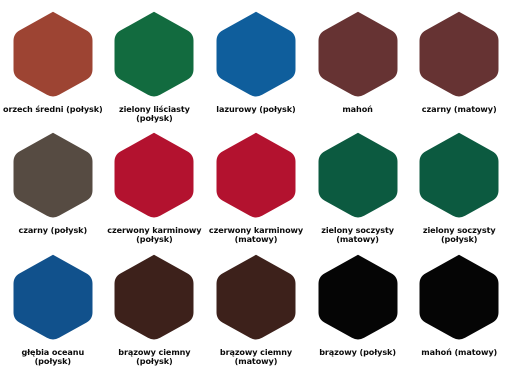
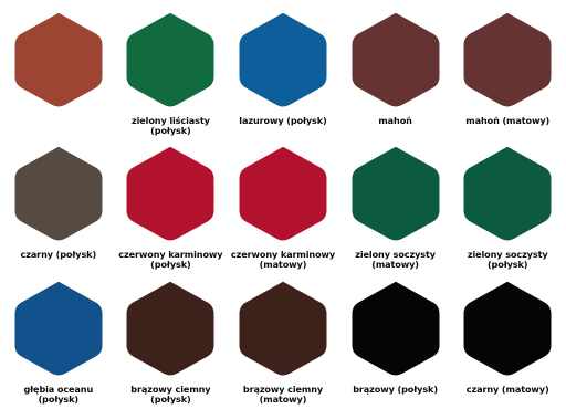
- orzech średni (połysk)
  zielony liściasty
  (połysk)
  lazurowy (połysk)
  mahoń
- czarny (matowy)
+ mahoń (matowy)
  czarny (połysk)
  czerwony karminowy
  (połysk)
  czerwony karminowy
  (matowy)
  zielony soczysty
  (matowy)
  zielony soczysty
  (połysk)
  głębia oceanu (połysk)
  brązowy ciemny
  (połysk)
  brązowy ciemny
  (matowy)
  brązowy (połysk)
- mahoń (matowy)
+ czarny (matowy)
